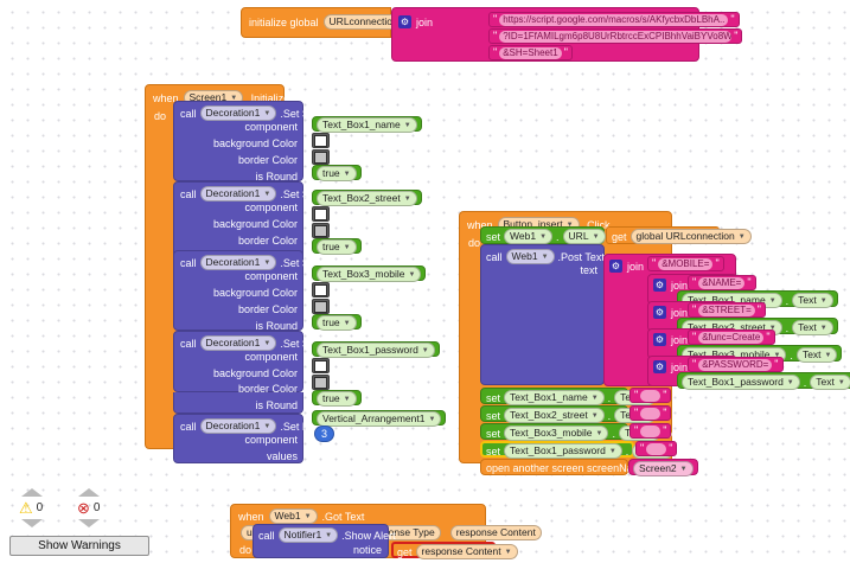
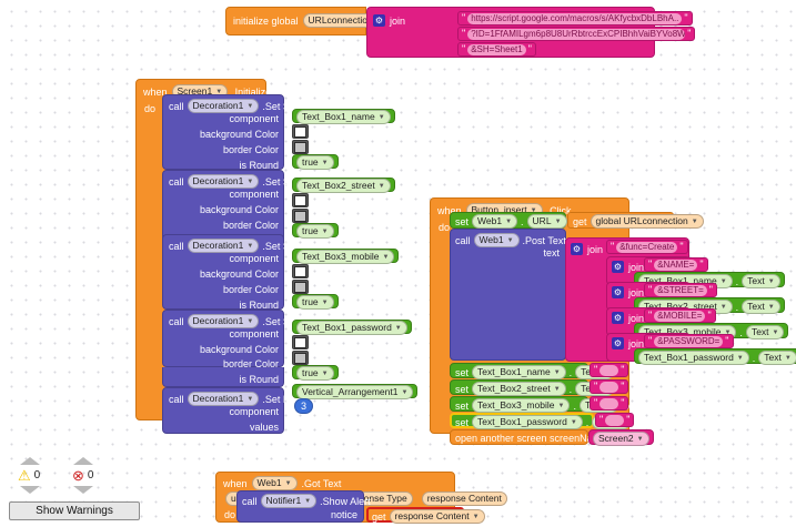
  initialize global
  URLconnectio
  ⚙
  join
  "
  https://script.google.com/macros/s/AKfycbxDbLBhA..
  "
  "
  ?ID=1FfAMILgm6p8U8UrRbtrccExCPIBhhVaiBYVo8W
  "
  "
  &SH=Sheet1
  "
  when
  Screen1
  .Initialize
  do
  call
  Decoration1
  .Set Shape
  component
  background Color
  border Color
  is Round
  Text_Box1_name
  true
  call
  Decoration1
  component
  background Color
  border Color
  Text_Box2_street
  true
  call
  Decoration1
  .Set Shape
  component
  background Color
  border Color
  is Round
  Text_Box3_mobile
  true
  call
  Decoration1
  component
  background Color
  border Color
  is Round
  Text_Box1_password
  true
  call
  Decoration1
  component
  values
  Vertical_Arrangement1
  3
  when
  Button_insert
  .Click
  do
  set
  Web1
  .
  URL
  get
  global URLconnection
  call
  Web1
  .Post Tex
  text
  ⚙
  join
  "
- &MOBILE=
+ &func=Create
  "
  ⚙
  join
  "
  &NAME=
  "
  Text_Box1_name
  .
  Text
  ⚙
  join
  "
  &STREET=
  "
  Text_Box2_street
  .
  Text
  ⚙
  join
  "
- &func=Create
+ &MOBILE=
  "
  Text_Box3_mobile
  .
  Text
  ⚙
  join
  "
  &PASSWORD=
  "
  Text_Box1_password
  .
  Text
  set
  Text_Box1_name
  .
  "
  "
  set
  Text_Box2_street
  .
  "
  "
  set
  Text_Box3_mobile
  .
  "
  "
  set
  Text_Box1_password
  .
  to
  "
  "
  open another screen screenN
  Screen2
  when
  Web1
  .Got Text
  response Content
  do
  call
  Notifier1
  .Show Alert
  notice
  get
  response Content
  ⚠
  0
  ⊗
  0
  Show Warnings
